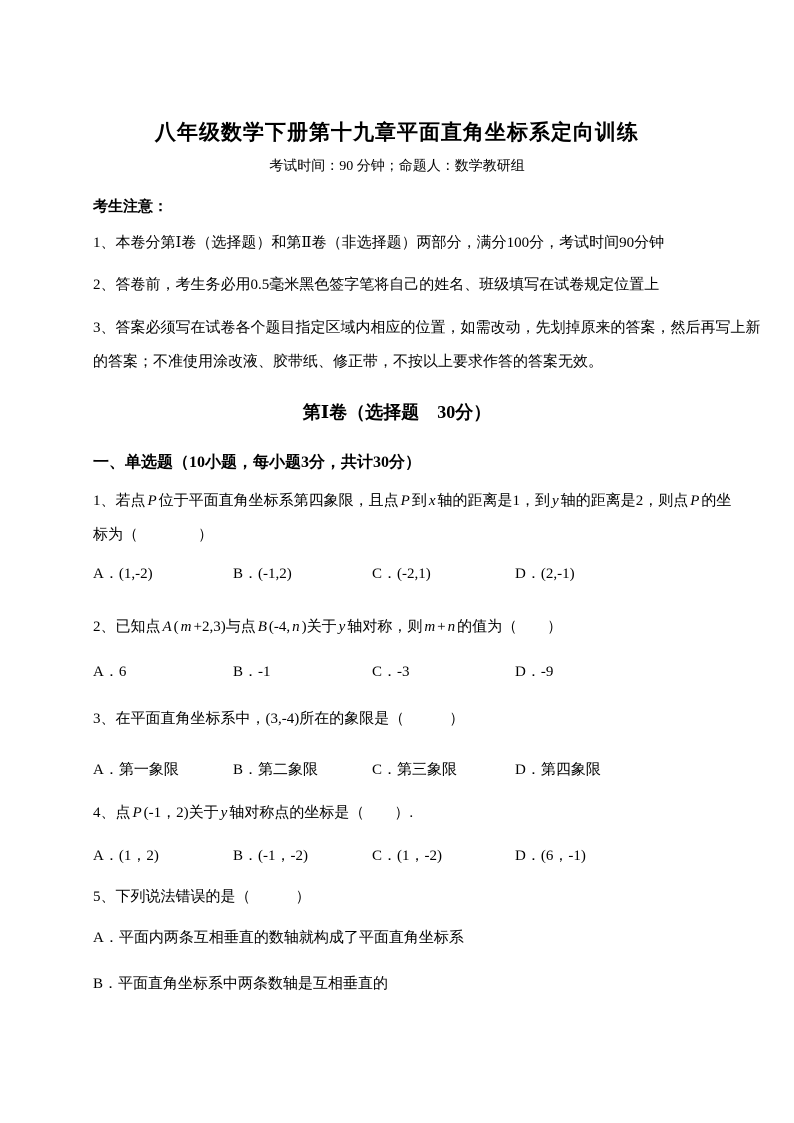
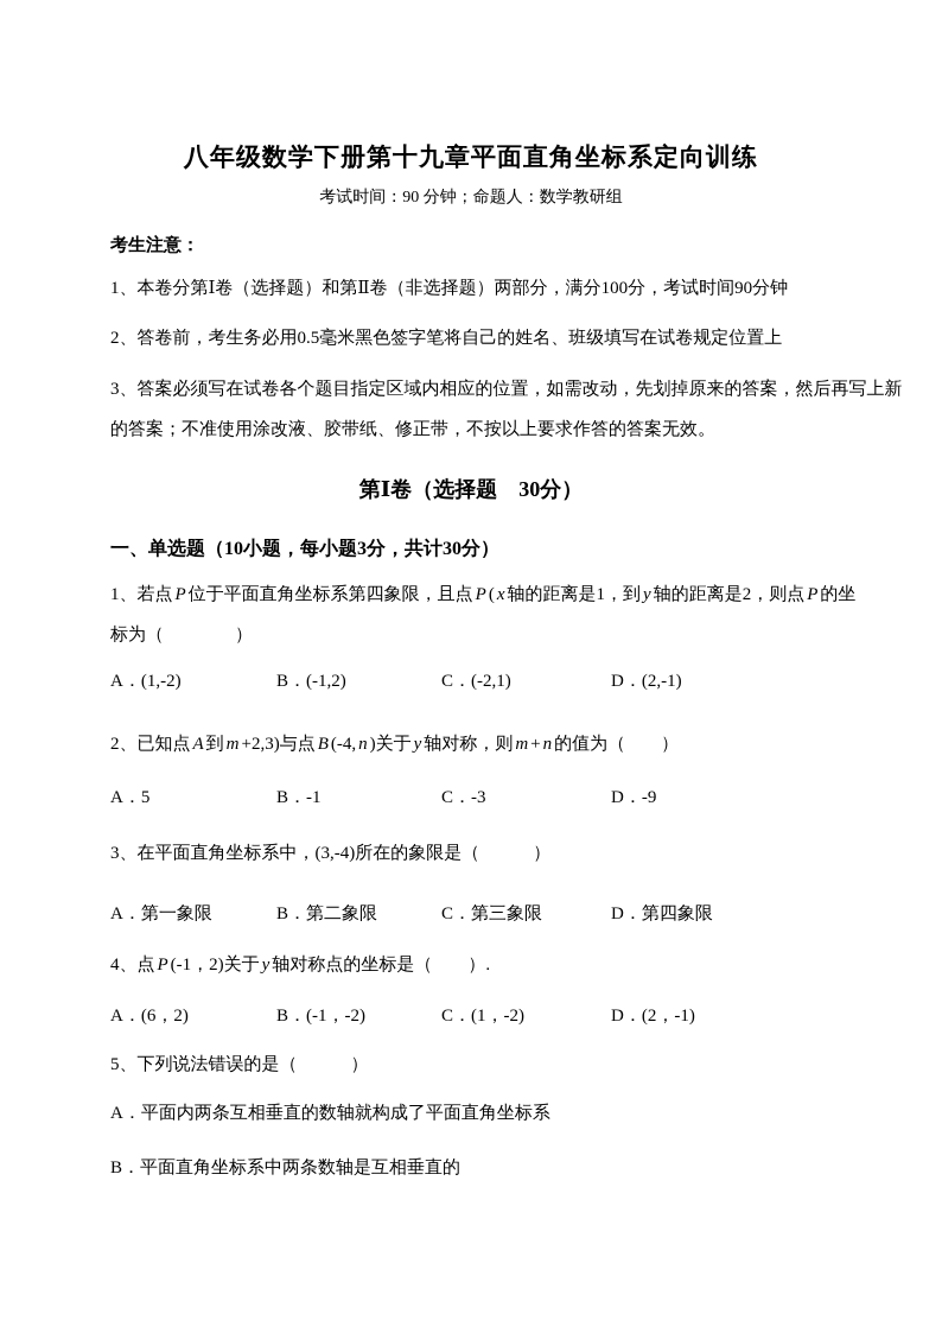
  八年级数学下册第十九章平面直角坐标系定向训练
  考试时间：90 分钟；命题人：数学教研组
  考生注意：
  1、本卷分第Ⅰ卷（选择题）和第Ⅱ卷（非选择题）两部分，满分100分，考试时间90分钟
  2、答卷前，考生务必用0.5毫米黑色签字笔将自己的姓名、班级填写在试卷规定位置上
  3、答案必须写在试卷各个题目指定区域内相应的位置，如需改动，先划掉原来的答案，然后再写上新
  的答案；不准使用涂改液、胶带纸、修正带，不按以上要求作答的答案无效。
  第Ⅰ卷（选择题 30分）
  一、单选题（10小题，每小题3分，共计30分）
- 1、若点 P 位于平面直角坐标系第四象限，且点 P 到 x 轴的距离是1，到 y 轴的距离是2，则点 P 的坐
+ 1、若点 P 位于平面直角坐标系第四象限，且点 P ( x 轴的距离是1，到 y 轴的距离是2，则点 P 的坐
  标为（ ）
  A．(1,-2)
  B．(-1,2)
  C．(-2,1)
  D．(2,-1)
- 2、已知点 A ( m +2,3)与点 B (-4, n )关于 y 轴对称，则 m + n 的值为（ ）
+ 2、已知点 A 到 m +2,3)与点 B (-4, n )关于 y 轴对称，则 m + n 的值为（ ）
- A．6
+ A．5
  B．-1
  C．-3
  D．-9
  3、在平面直角坐标系中，(3,-4)所在的象限是（ ）
  A．第一象限
  B．第二象限
  C．第三象限
  D．第四象限
  4、点 P (-1，2)关于 y 轴对称点的坐标是（ ）.
- A．(1，2)
+ A．(6，2)
  B．(-1，-2)
  C．(1，-2)
- D．(6，-1)
+ D．(2，-1)
  5、下列说法错误的是（ ）
  A．平面内两条互相垂直的数轴就构成了平面直角坐标系
  B．平面直角坐标系中两条数轴是互相垂直的
